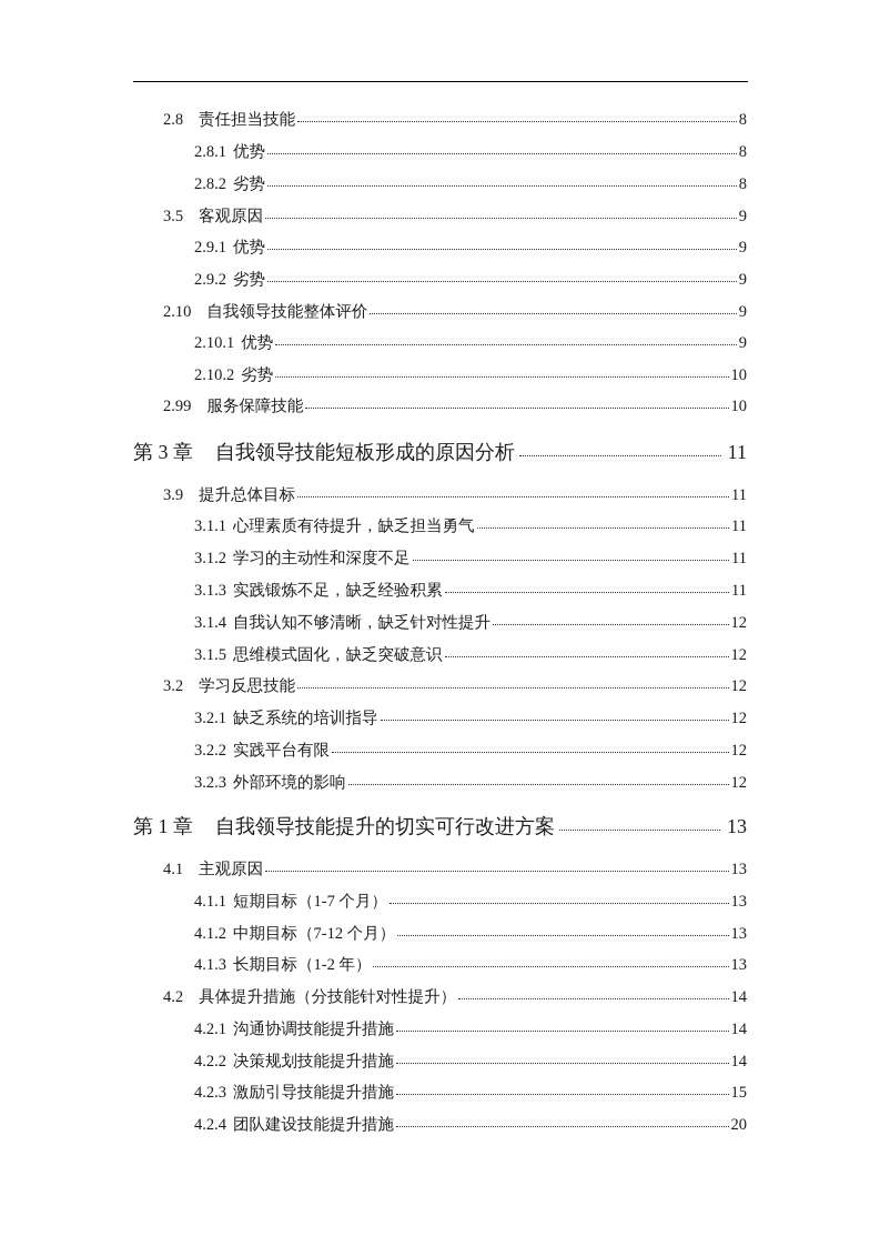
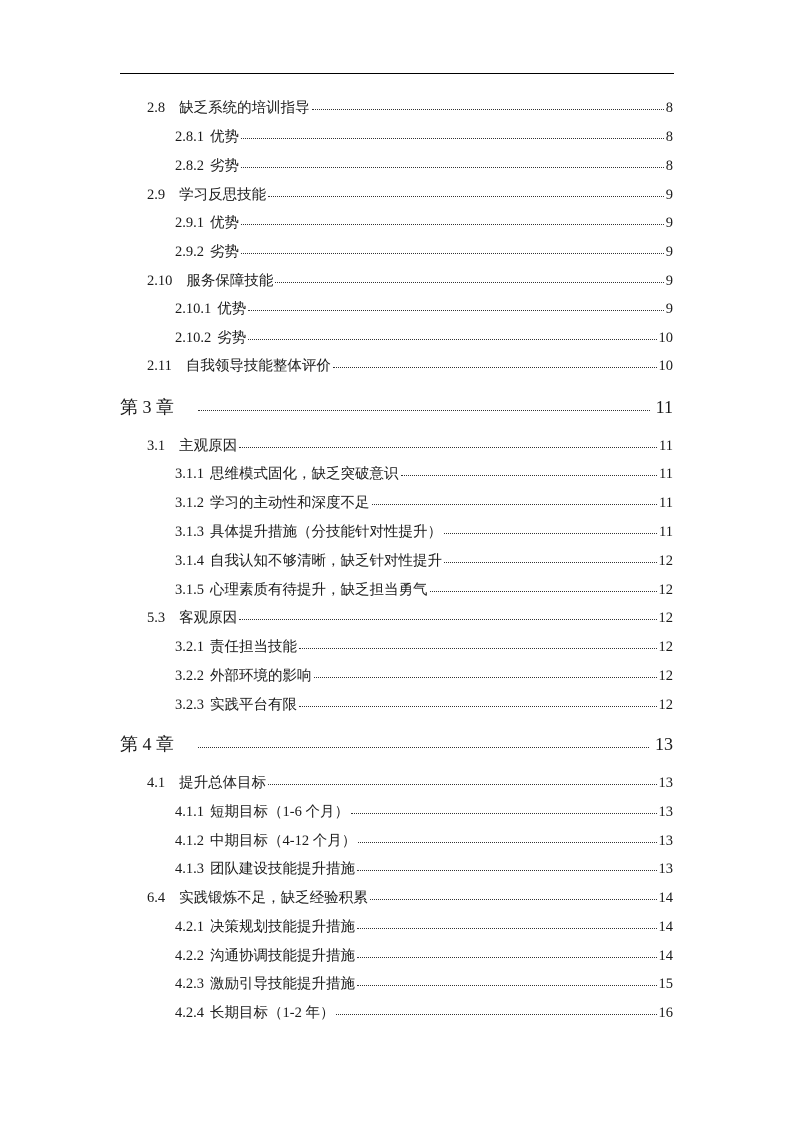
  2.8
- 责任担当技能
+ 缺乏系统的培训指导
  8
  2.8.1
  优势
  8
  2.8.2
  劣势
  8
- 3.5
+ 2.9
- 客观原因
+ 学习反思技能
  9
  2.9.1
  优势
  9
  2.9.2
  劣势
  9
  2.10
- 自我领导技能整体评价
+ 服务保障技能
  9
  2.10.1
  优势
  9
  2.10.2
  劣势
  10
- 2.99
+ 2.11
- 服务保障技能
+ 自我领导技能整体评价
  10
  第 3 章
- 自我领导技能短板形成的原因分析
  11
- 3.9
+ 3.1
- 提升总体目标
+ 主观原因
  11
  3.1.1
- 心理素质有待提升，缺乏担当勇气
+ 思维模式固化，缺乏突破意识
  11
  3.1.2
  学习的主动性和深度不足
  11
  3.1.3
- 实践锻炼不足，缺乏经验积累
+ 具体提升措施（分技能针对性提升）
  11
  3.1.4
  自我认知不够清晰，缺乏针对性提升
  12
  3.1.5
- 思维模式固化，缺乏突破意识
+ 心理素质有待提升，缺乏担当勇气
  12
- 3.2
+ 5.3
- 学习反思技能
+ 客观原因
  12
  3.2.1
- 缺乏系统的培训指导
+ 责任担当技能
  12
  3.2.2
- 实践平台有限
+ 外部环境的影响
  12
  3.2.3
- 外部环境的影响
+ 实践平台有限
  12
- 第 1 章
+ 第 4 章
- 自我领导技能提升的切实可行改进方案
  13
  4.1
- 主观原因
+ 提升总体目标
  13
  4.1.1
- 短期目标（1-7 个月）
+ 短期目标（1-6 个月）
  13
  4.1.2
- 中期目标（7-12 个月）
+ 中期目标（4-12 个月）
  13
  4.1.3
- 长期目标（1-2 年）
+ 团队建设技能提升措施
  13
- 4.2
+ 6.4
- 具体提升措施（分技能针对性提升）
+ 实践锻炼不足，缺乏经验积累
  14
  4.2.1
- 沟通协调技能提升措施
+ 决策规划技能提升措施
  14
  4.2.2
- 决策规划技能提升措施
+ 沟通协调技能提升措施
  14
  4.2.3
  激励引导技能提升措施
  15
  4.2.4
- 团队建设技能提升措施
+ 长期目标（1-2 年）
- 20
+ 16
